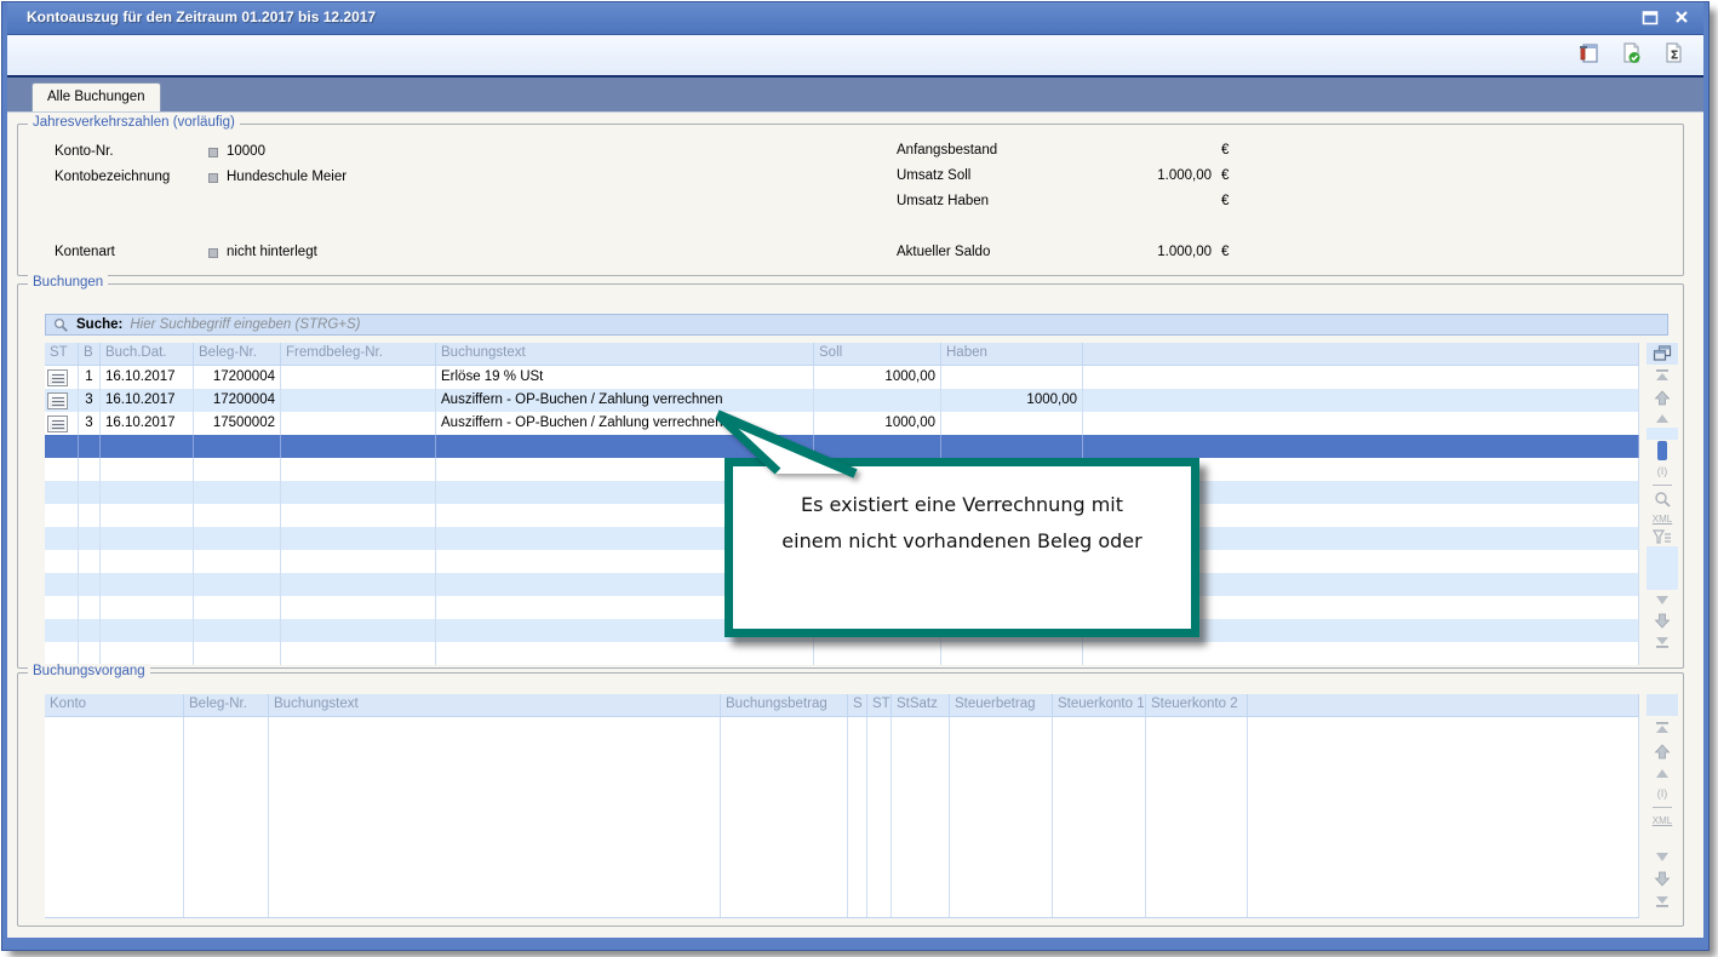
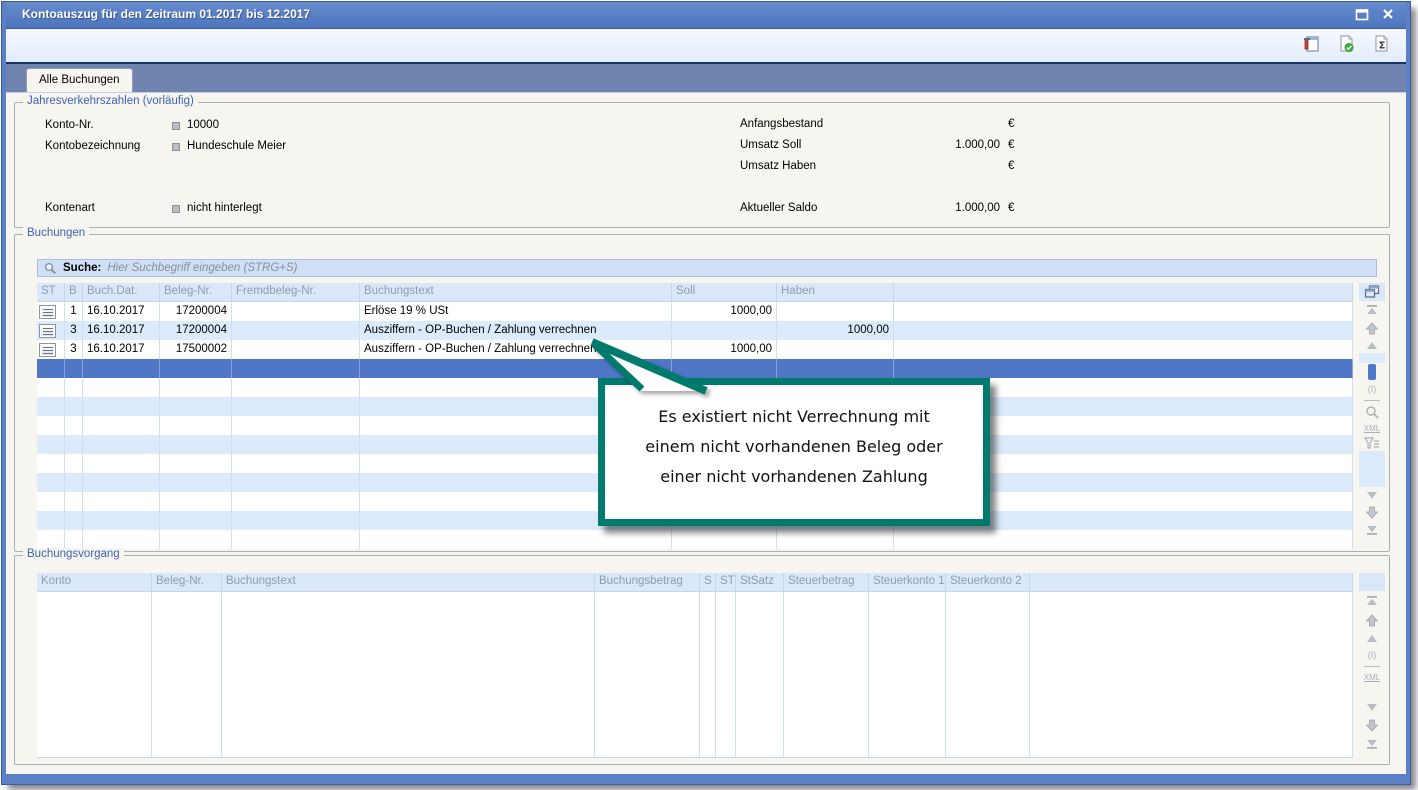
  Kontoauszug für den Zeitraum 01.2017 bis 12.2017
  Σ
  Alle Buchungen
  Jahresverkehrszahlen (vorläufig)
  Konto-Nr.
  10000
  Kontobezeichnung
  Hundeschule Meier
  Kontenart
  nicht hinterlegt
  Anfangsbestand
  €
  Umsatz Soll
  1.000,00
  €
  Umsatz Haben
  €
  Aktueller Saldo
  1.000,00
  €
  Buchungen
  Suche:
  Hier Suchbegriff eingeben (STRG+S)
  ST
  B
  Buch.Dat.
  Beleg-Nr.
  Fremdbeleg-Nr.
  Buchungstext
  Soll
  Haben
  1
  16.10.2017
  17200004
  Erlöse 19 % USt
  1000,00
  3
  16.10.2017
  17200004
  Ausziffern - OP-Buchen / Zahlung verrechnen
  1000,00
  3
  16.10.2017
  17500002
  Ausziffern - OP-Buchen / Zahlung verrechnen
  1000,00
  (I)
  XML
  Buchungsvorgang
  Konto
  Beleg-Nr.
  Buchungstext
  Buchungsbetrag
  S
  ST
  StSatz
  Steuerbetrag
  Steuerkonto 1
  Steuerkonto 2
  (I)
  XML
- Es existiert eine Verrechnung mit
+ Es existiert nicht Verrechnung mit
  einem nicht vorhandenen Beleg oder
+ einer nicht vorhandenen Zahlung
